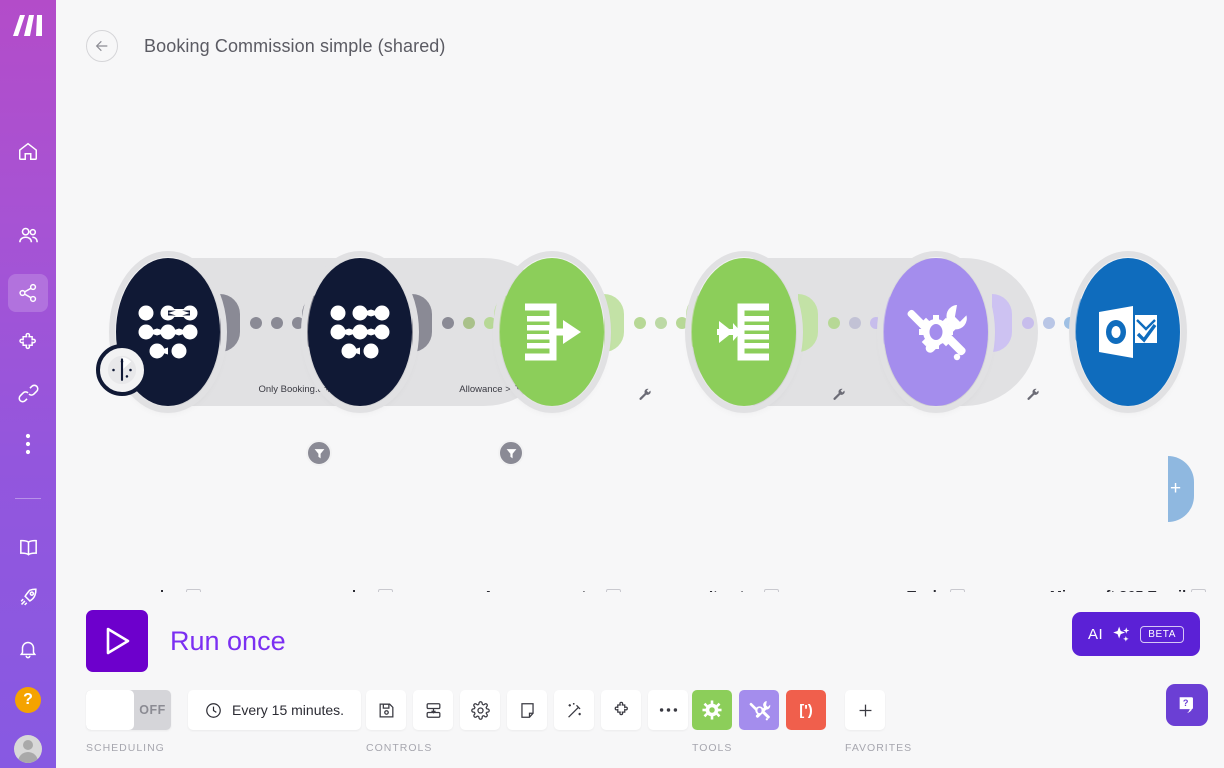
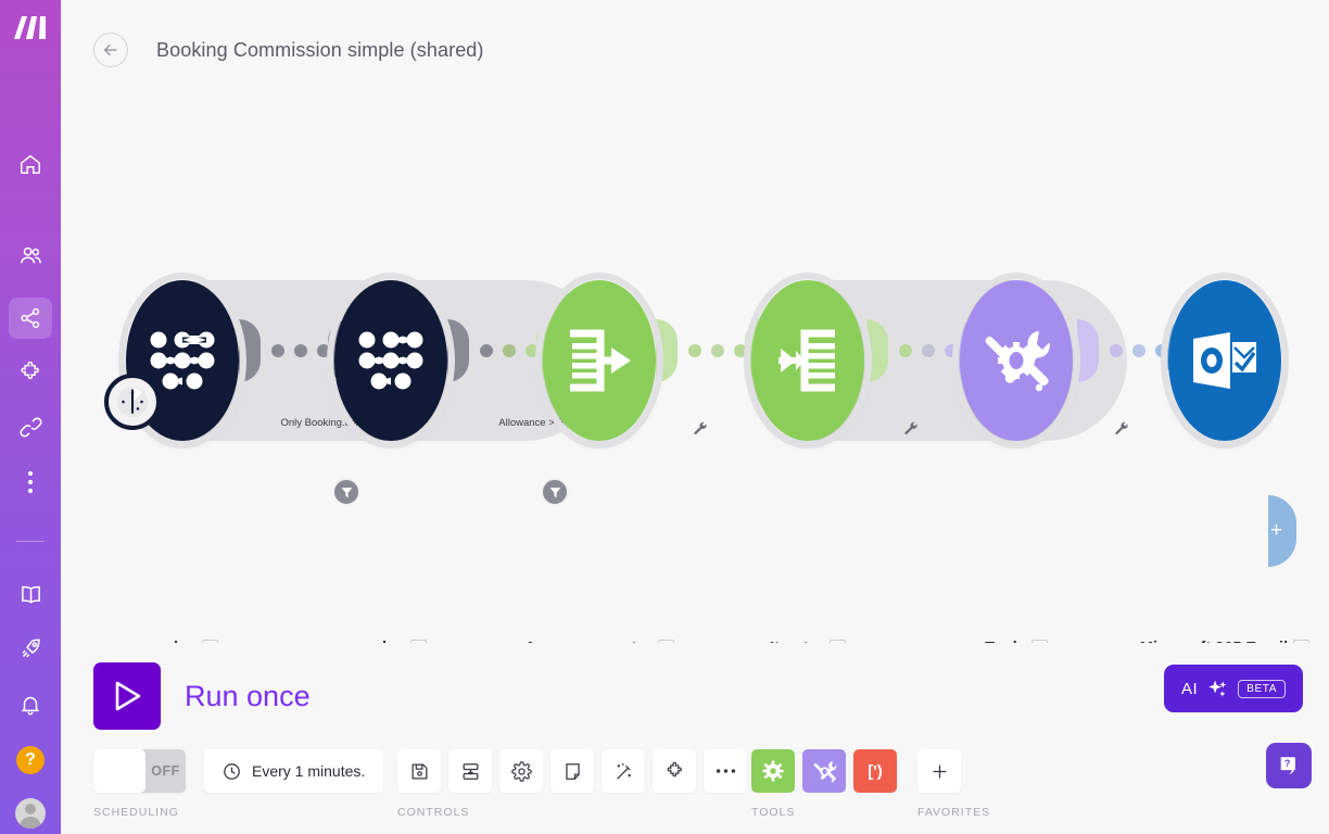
  ?
  Booking Commission simple (shared)
  Only Booking.co
  Allowance > 0
  +
  Run once
  OFF
- Every 15 minutes.
+ Every 1 minutes.
  SCHEDULING
  CONTROLS
  [')
  TOOLS
  FAVORITES
  AI
  BETA
  ?
